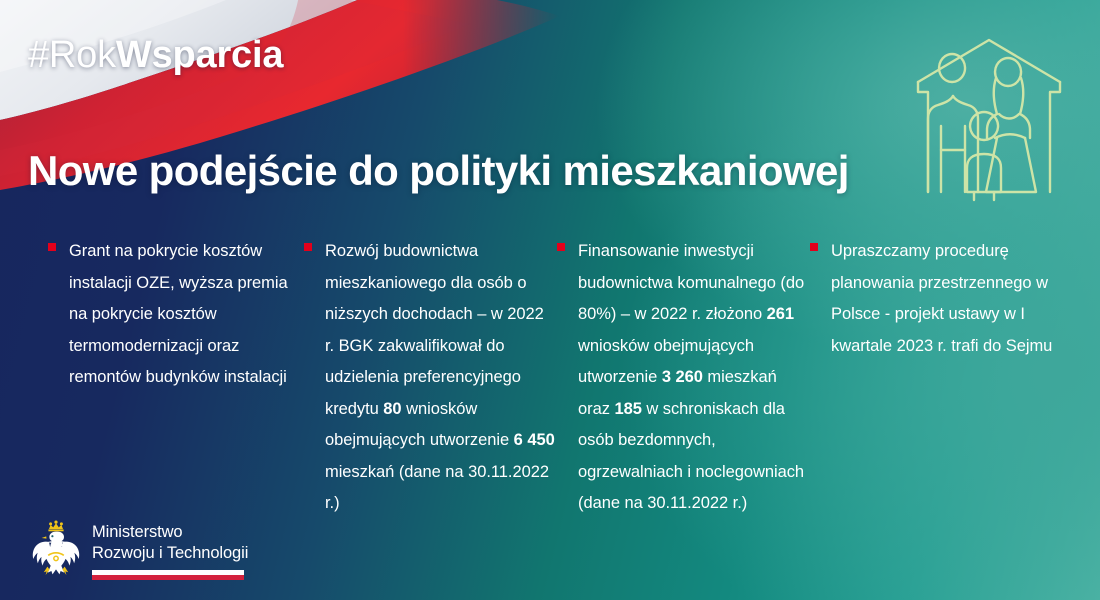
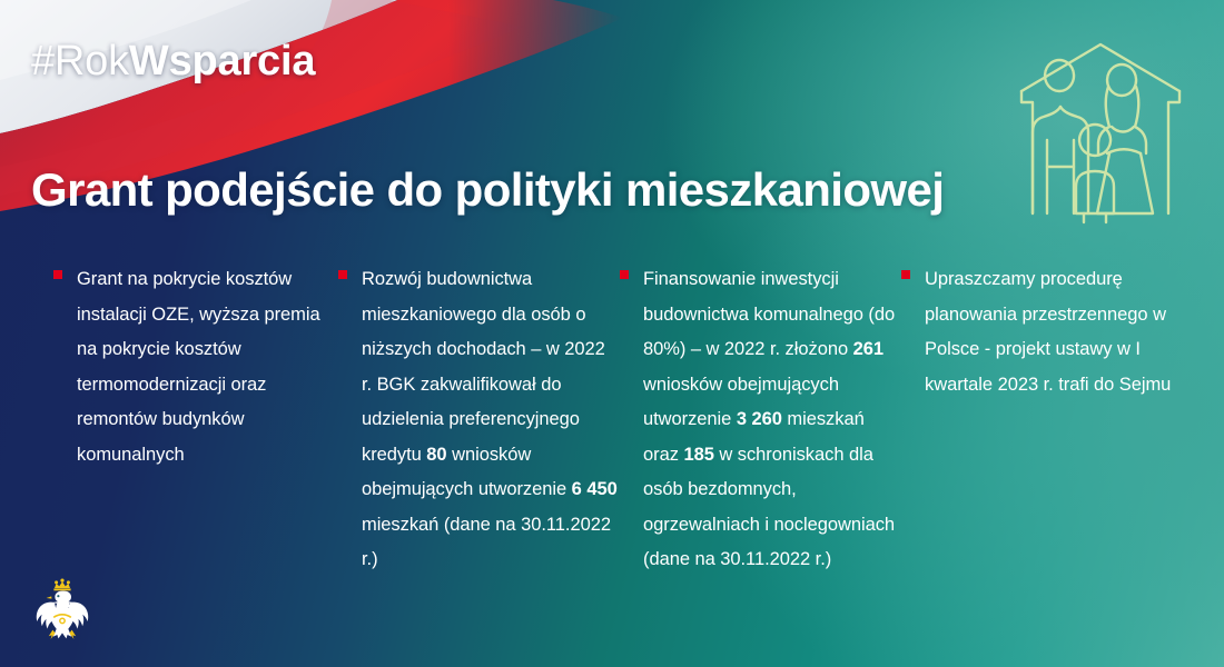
  #RokWsparcia
- Nowe podejście do polityki mieszkaniowej
+ Grant podejście do polityki mieszkaniowej
- Grant na pokrycie kosztów instalacji OZE, wyższa premia na pokrycie kosztów termomodernizacji oraz remontów budynków instalacji
+ Grant na pokrycie kosztów instalacji OZE, wyższa premia na pokrycie kosztów termomodernizacji oraz remontów budynków komunalnych
  Rozwój budownictwa mieszkaniowego dla osób o niższych dochodach – w 2022 r. BGK zakwalifikował do udzielenia preferencyjnego kredytu 80 wniosków obejmujących utworzenie 6 450 mieszkań (dane na 30.11.2022 r.)
  Finansowanie inwestycji budownictwa komunalnego (do 80%) – w 2022 r. złożono 261 wniosków obejmujących utworzenie 3 260 mieszkań oraz 185 w schroniskach dla osób bezdomnych, ogrzewalniach i noclegowniach (dane na 30.11.2022 r.)
  Upraszczamy procedurę planowania przestrzennego w Polsce - projekt ustawy w I kwartale 2023 r. trafi do Sejmu
- Ministerstwo
- Rozwoju i Technologii
